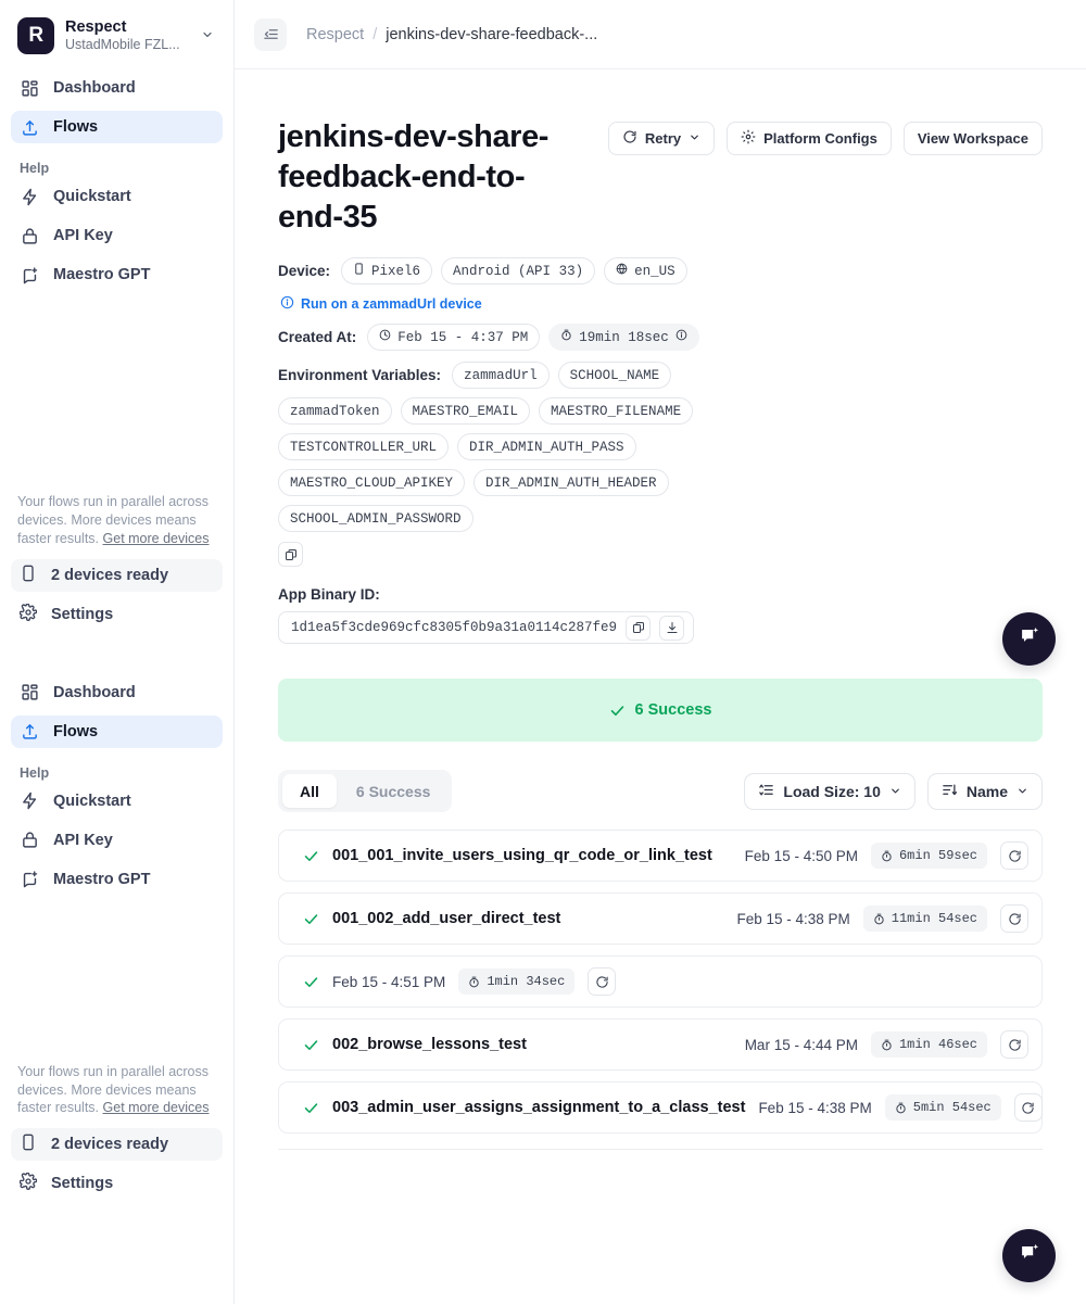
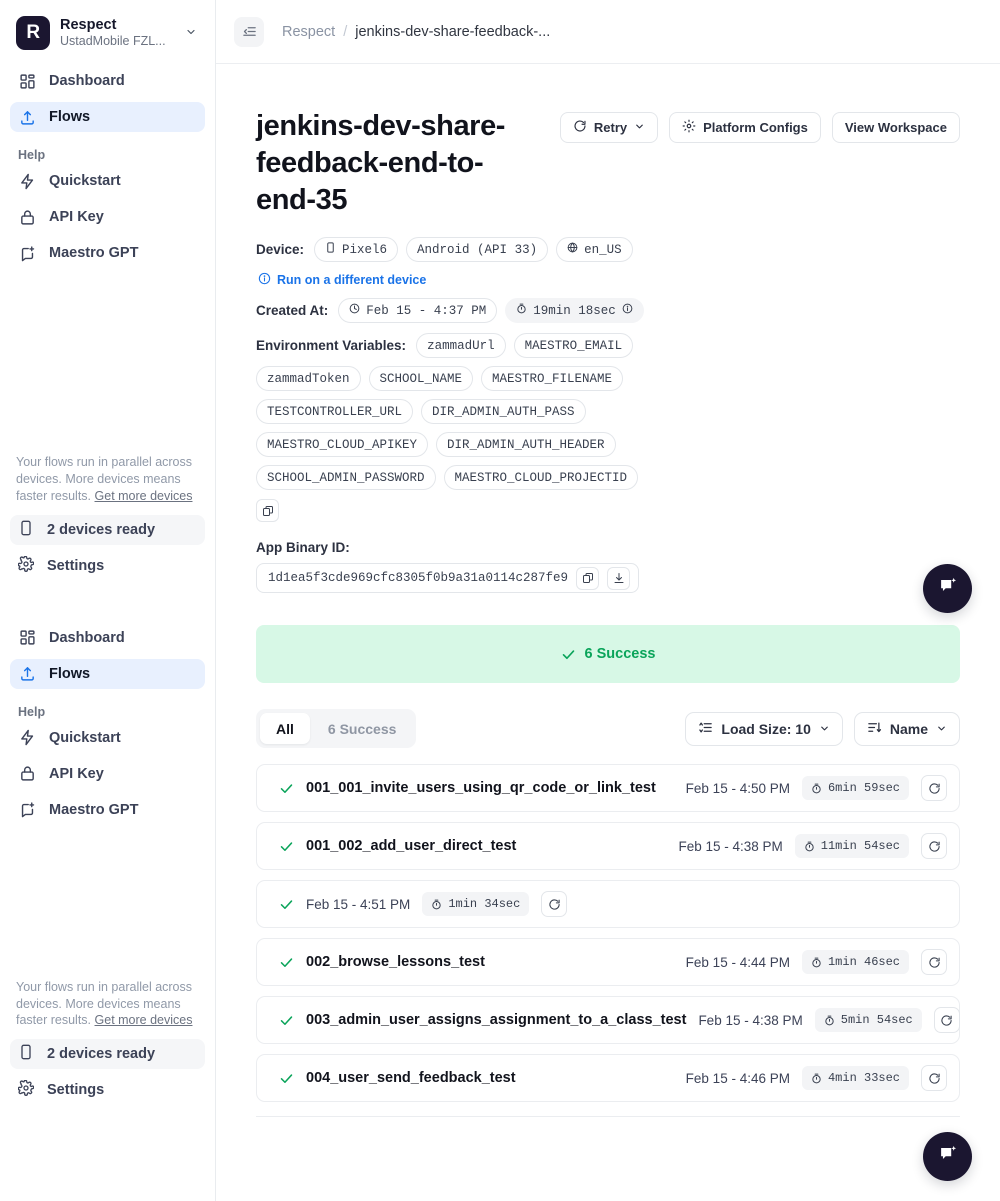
  R
  Respect
  UstadMobile FZL...
  Dashboard
  Flows
  Help
  Quickstart
  API Key
  Maestro GPT
  Your flows run in parallel across devices. More devices means faster results. Get more devices
  2 devices ready
  Settings
  Dashboard
  Flows
  Help
  Quickstart
  API Key
  Maestro GPT
  Your flows run in parallel across devices. More devices means faster results. Get more devices
  2 devices ready
  Settings
  Respect
  /
  jenkins-dev-share-feedback-...
  jenkins-dev-share-feedback-end-to-end-35
  Retry
  Platform Configs
  View Workspace
  Device:
  Pixel6
  Android (API 33)
  en_US
- Run on a zammadUrl device
+ Run on a different device
  Created At:
  Feb 15 - 4:37 PM
  19min 18sec
  Environment Variables:
  zammadUrl
- SCHOOL_NAME
+ MAESTRO_EMAIL
  zammadToken
- MAESTRO_EMAIL
+ SCHOOL_NAME
  MAESTRO_FILENAME
  TESTCONTROLLER_URL
  DIR_ADMIN_AUTH_PASS
  MAESTRO_CLOUD_APIKEY
  DIR_ADMIN_AUTH_HEADER
  SCHOOL_ADMIN_PASSWORD
+ MAESTRO_CLOUD_PROJECTID
  App Binary ID:
  1d1ea5f3cde969cfc8305f0b9a31a0114c287fe9
  6 Success
  All
  6 Success
  Load Size: 10
  Name
  001_001_invite_users_using_qr_code_or_link_test
  Feb 15 - 4:50 PM
  6min 59sec
  001_002_add_user_direct_test
  Feb 15 - 4:38 PM
  11min 54sec
  Feb 15 - 4:51 PM
  1min 34sec
  002_browse_lessons_test
- Mar 15 - 4:44 PM
+ Feb 15 - 4:44 PM
  1min 46sec
  003_admin_user_assigns_assignment_to_a_class_test
  Feb 15 - 4:38 PM
  5min 54sec
+ 004_user_send_feedback_test
+ Feb 15 - 4:46 PM
+ 4min 33sec
